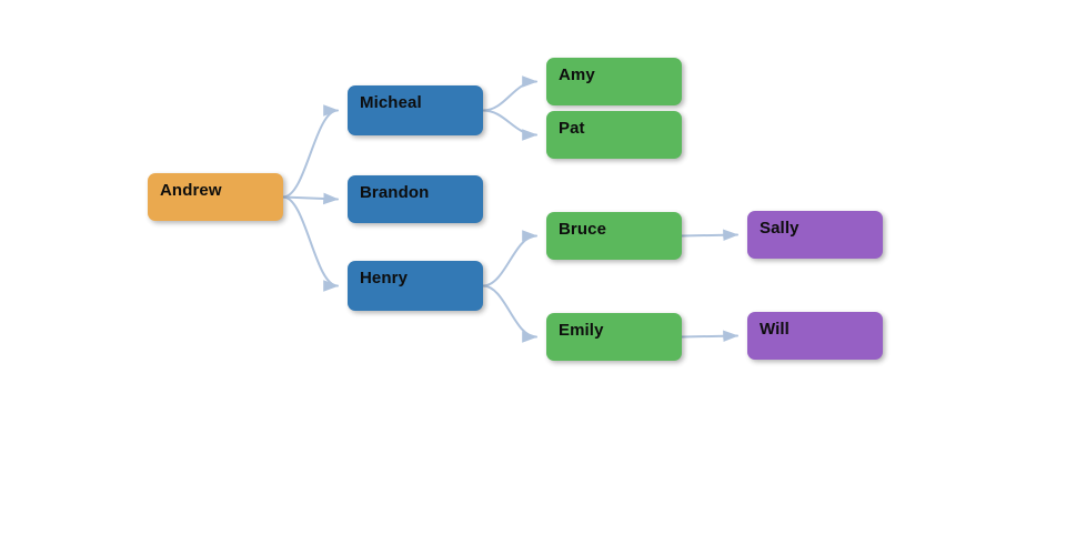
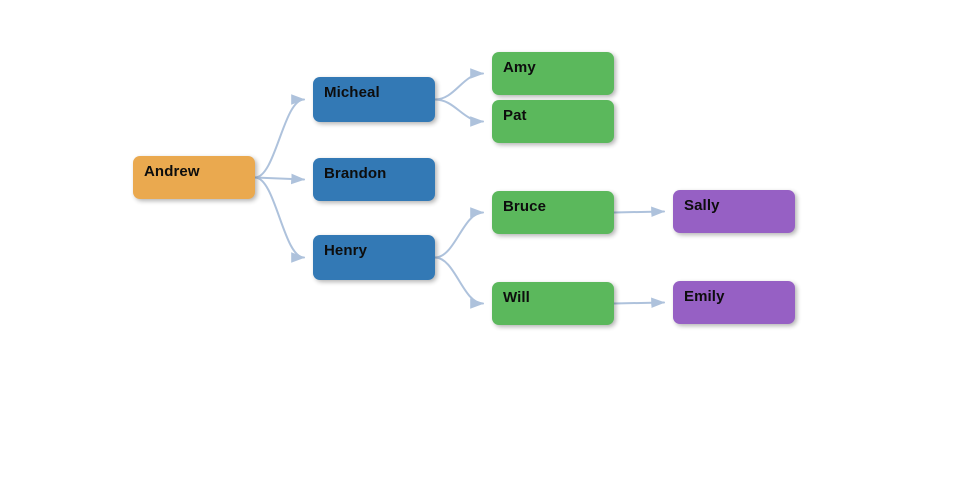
  Andrew
  Micheal
  Brandon
  Henry
  Amy
  Pat
  Bruce
- Emily
+ Will
  Sally
- Will
+ Emily
